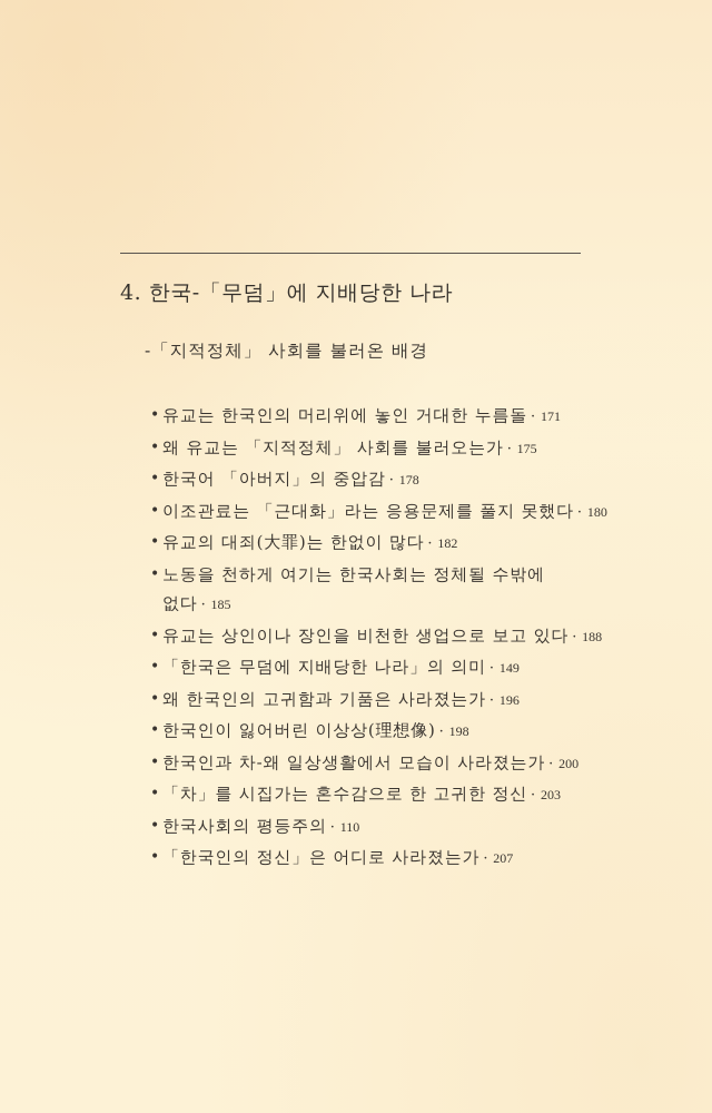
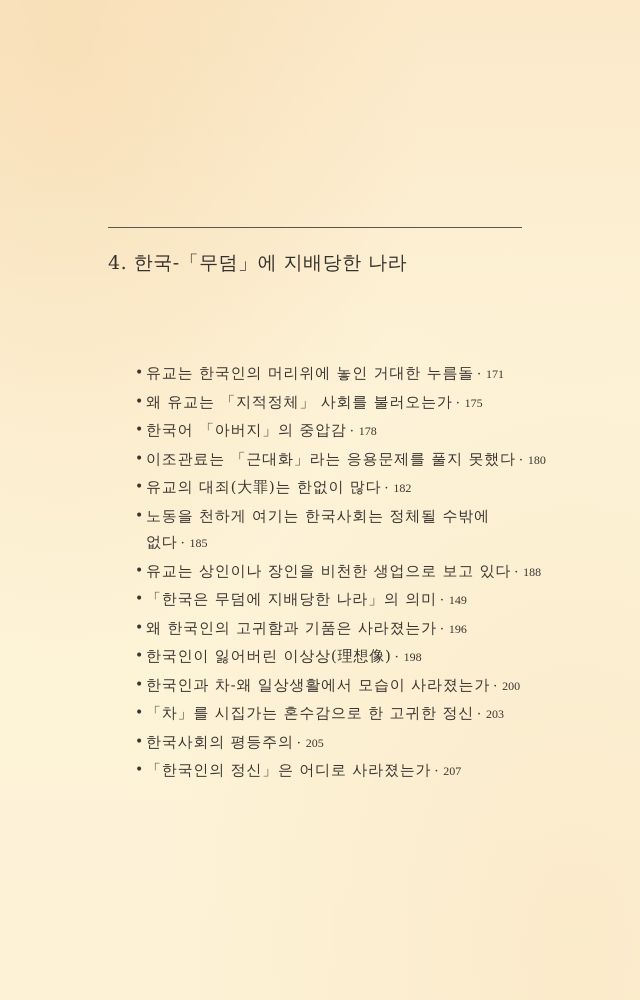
  4. 한국-「무덤」에 지배당한 나라
- -「지적정체」 사회를 불러온 배경
  •
  유교는 한국인의 머리위에 놓인 거대한 누름돌 · 171
  •
  왜 유교는 「지적정체」 사회를 불러오는가 · 175
  •
  한국어 「아버지」의 중압감 · 178
  •
  이조관료는 「근대화」라는 응용문제를 풀지 못했다 · 180
  •
  유교의 대죄(大罪)는 한없이 많다 · 182
  •
  노동을 천하게 여기는 한국사회는 정체될 수밖에
  없다 · 185
  •
  유교는 상인이나 장인을 비천한 생업으로 보고 있다 · 188
  •
  「한국은 무덤에 지배당한 나라」의 의미 · 149
  •
  왜 한국인의 고귀함과 기품은 사라졌는가 · 196
  •
  한국인이 잃어버린 이상상(理想像) · 198
  •
  한국인과 차-왜 일상생활에서 모습이 사라졌는가 · 200
  •
  「차」를 시집가는 혼수감으로 한 고귀한 정신 · 203
  •
- 한국사회의 평등주의 · 110
+ 한국사회의 평등주의 · 205
  •
  「한국인의 정신」은 어디로 사라졌는가 · 207
